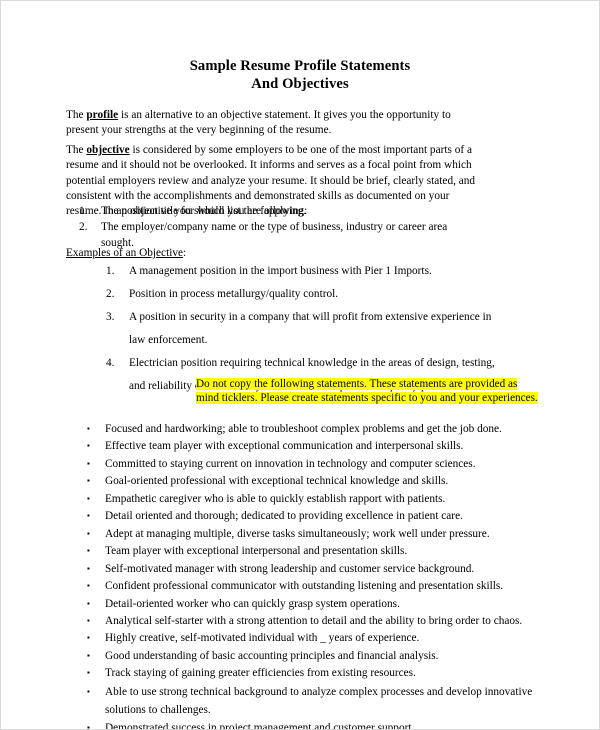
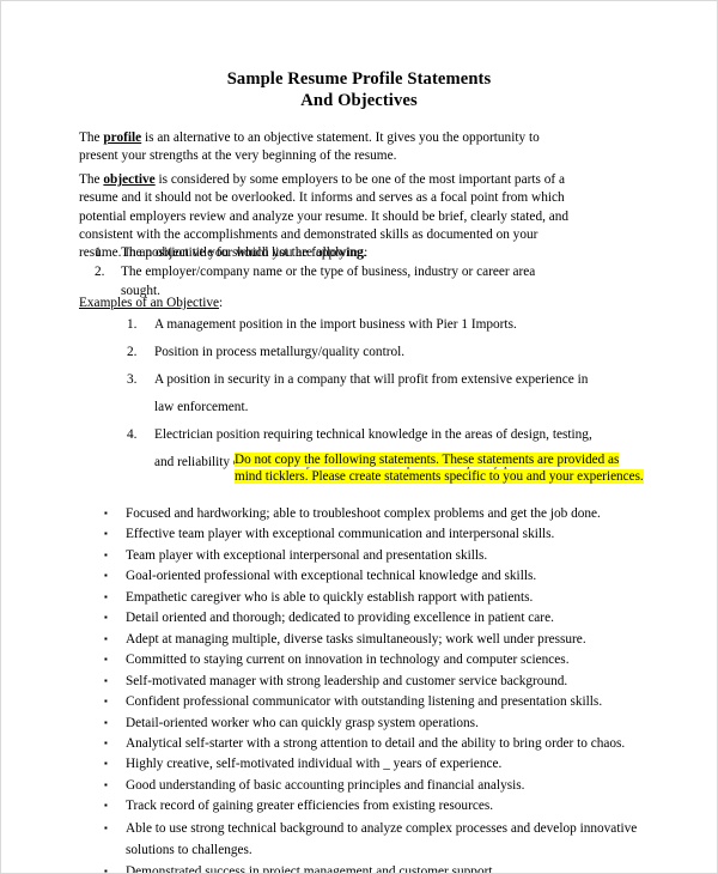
  Sample Resume Profile Statements
  And Objectives
  The profile is an alternative to an objective statement. It gives you the opportunity to present your strengths at the very beginning of the resume.
  The objective is considered by some employers to be one of the most important parts of a resume and it should not be overlooked. It informs and serves as a focal point from which potential employers review and analyze your resume. It should be brief, clearly stated, and consistent with the accomplishments and demonstrated skills as documented on your resume. In an objective you should list the following:
  1.
  The position title for which you are applying.
  2.
  The employer/company name or the type of business, industry or career area sought.
  Examples of an Objective:
  1.
  A management position in the import business with Pier 1 Imports.
  2.
  Position in process metallurgy/quality control.
  3.
  A position in security in a company that will profit from extensive experience in law enforcement.
  4.
  Do not copy the following statements. These statements are provided as
  mind ticklers. Please create statements specific to you and your experiences.
  ▪
  Focused and hardworking; able to troubleshoot complex problems and get the job done.
  ▪
  Effective team player with exceptional communication and interpersonal skills.
  ▪
- Committed to staying current on innovation in technology and computer sciences.
+ Team player with exceptional interpersonal and presentation skills.
  ▪
  Goal-oriented professional with exceptional technical knowledge and skills.
  ▪
  Empathetic caregiver who is able to quickly establish rapport with patients.
  ▪
  Detail oriented and thorough; dedicated to providing excellence in patient care.
  ▪
  Adept at managing multiple, diverse tasks simultaneously; work well under pressure.
  ▪
- Team player with exceptional interpersonal and presentation skills.
+ Committed to staying current on innovation in technology and computer sciences.
  ▪
  Self-motivated manager with strong leadership and customer service background.
  ▪
  Confident professional communicator with outstanding listening and presentation skills.
  ▪
  Detail-oriented worker who can quickly grasp system operations.
  ▪
  Analytical self-starter with a strong attention to detail and the ability to bring order to chaos.
  ▪
  Highly creative, self-motivated individual with _ years of experience.
  ▪
  Good understanding of basic accounting principles and financial analysis.
  ▪
- Track staying of gaining greater efficiencies from existing resources.
+ Track record of gaining greater efficiencies from existing resources.
  ▪
  Able to use strong technical background to analyze complex processes and develop innovative solutions to challenges.
  ▪
  Demonstrated success in project management and customer support.
